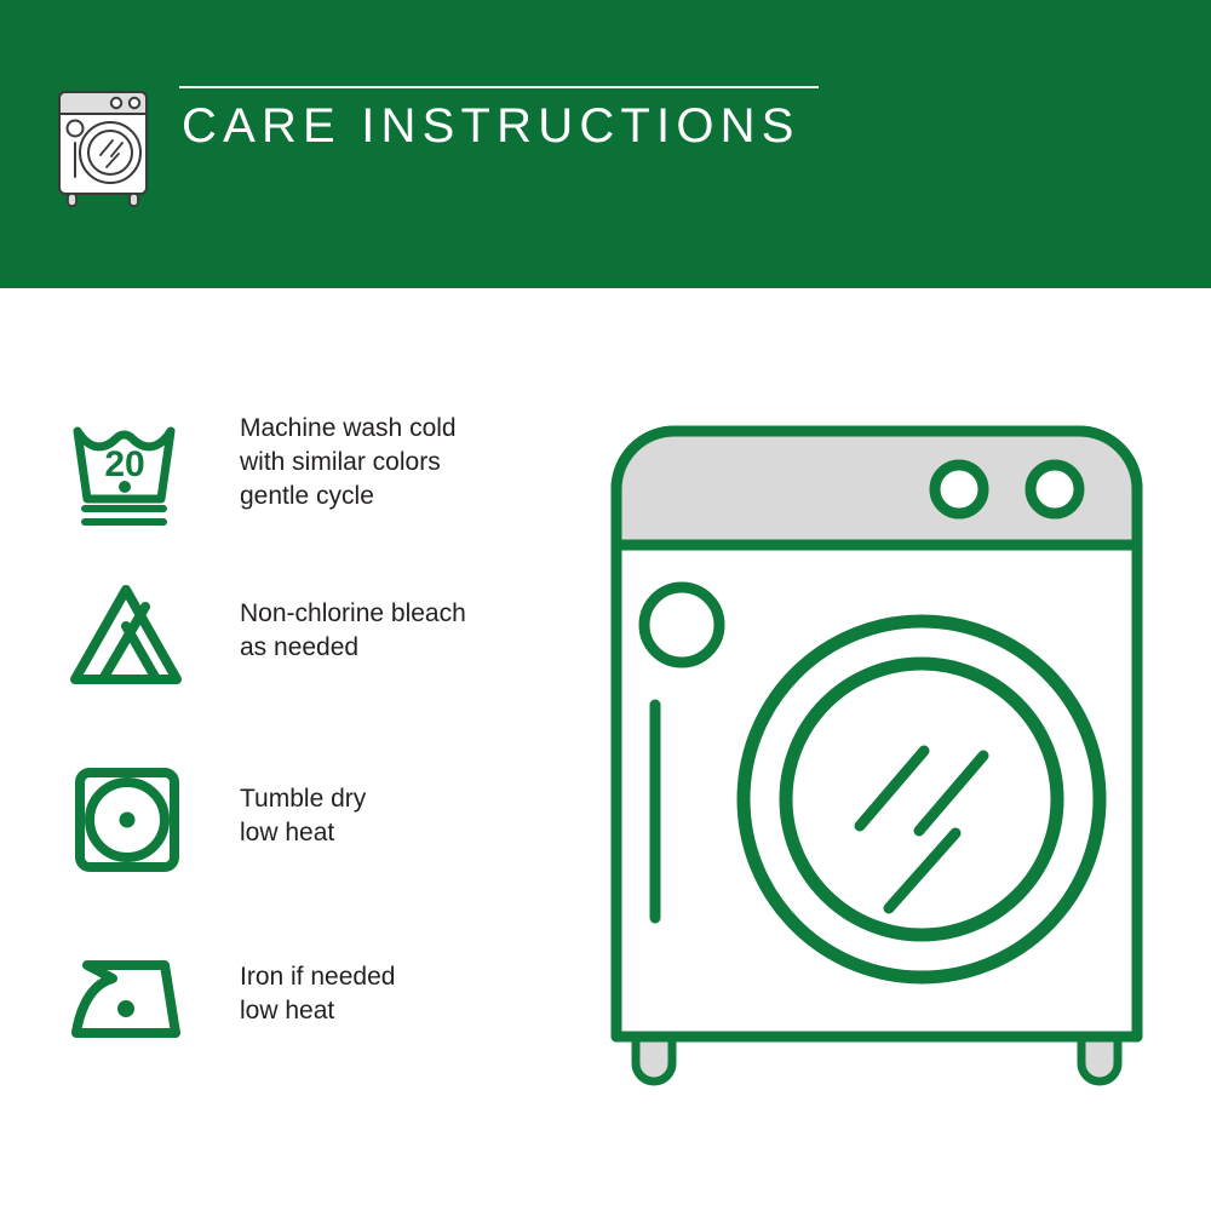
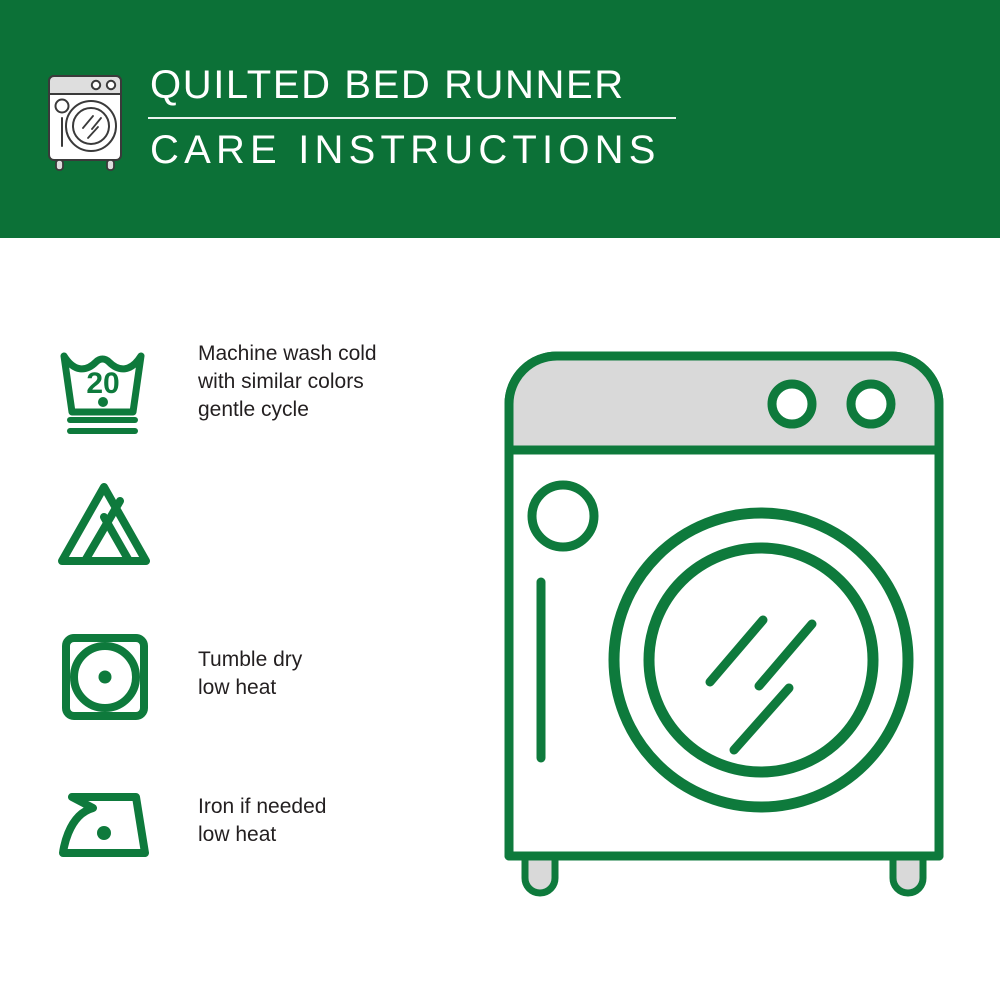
+ QUILTED BED RUNNER
  CARE INSTRUCTIONS
  20
  Machine wash cold
  with similar colors
  gentle cycle
- Non-chlorine bleach
- as needed
  Tumble dry
  low heat
  Iron if needed
  low heat
